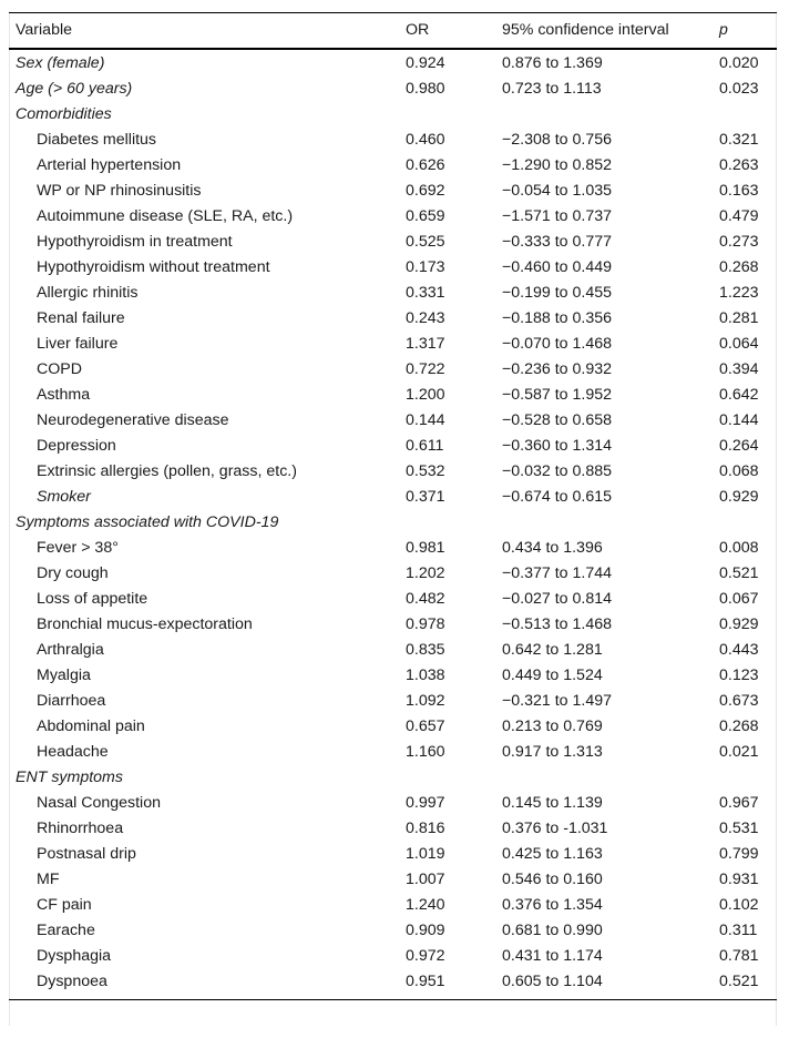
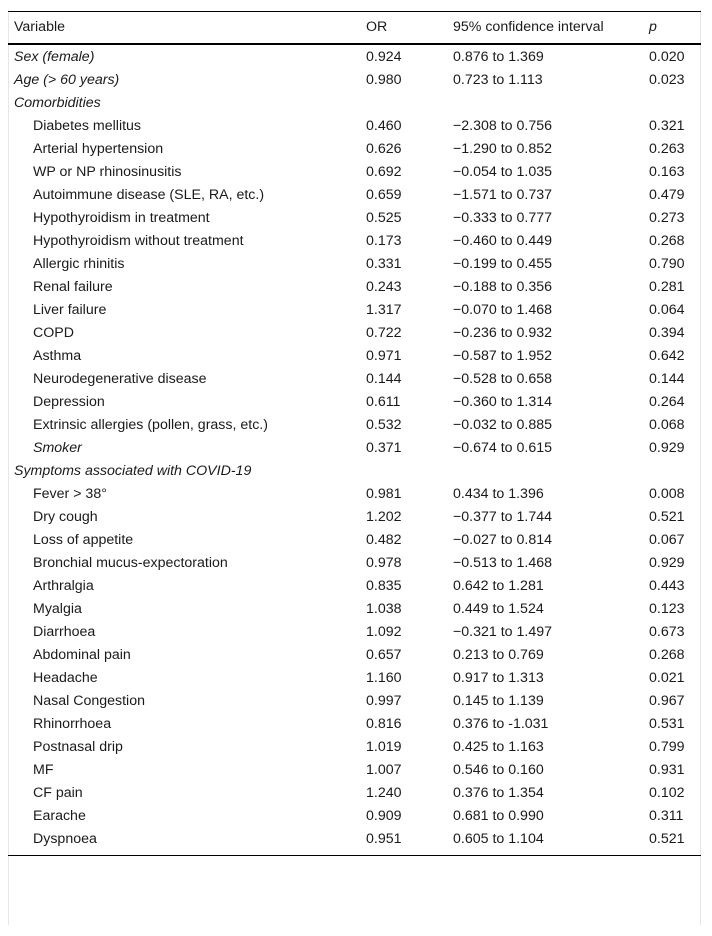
  Variable	OR	95% confidence interval	p
  Sex (female)	0.924	0.876 to 1.369	0.020
  Age (> 60 years)	0.980	0.723 to 1.113	0.023
  Comorbidities
  Diabetes mellitus	0.460	−2.308 to 0.756	0.321
  Arterial hypertension	0.626	−1.290 to 0.852	0.263
  WP or NP rhinosinusitis	0.692	−0.054 to 1.035	0.163
  Autoimmune disease (SLE, RA, etc.)	0.659	−1.571 to 0.737	0.479
  Hypothyroidism in treatment	0.525	−0.333 to 0.777	0.273
  Hypothyroidism without treatment	0.173	−0.460 to 0.449	0.268
- Allergic rhinitis	0.331	−0.199 to 0.455	1.223
+ Allergic rhinitis	0.331	−0.199 to 0.455	0.790
  Renal failure	0.243	−0.188 to 0.356	0.281
  Liver failure	1.317	−0.070 to 1.468	0.064
  COPD	0.722	−0.236 to 0.932	0.394
- Asthma	1.200	−0.587 to 1.952	0.642
+ Asthma	0.971	−0.587 to 1.952	0.642
  Neurodegenerative disease	0.144	−0.528 to 0.658	0.144
  Depression	0.611	−0.360 to 1.314	0.264
  Extrinsic allergies (pollen, grass, etc.)	0.532	−0.032 to 0.885	0.068
  Smoker	0.371	−0.674 to 0.615	0.929
  Symptoms associated with COVID-19
  Fever > 38°	0.981	0.434 to 1.396	0.008
  Dry cough	1.202	−0.377 to 1.744	0.521
  Loss of appetite	0.482	−0.027 to 0.814	0.067
  Bronchial mucus-expectoration	0.978	−0.513 to 1.468	0.929
  Arthralgia	0.835	0.642 to 1.281	0.443
  Myalgia	1.038	0.449 to 1.524	0.123
  Diarrhoea	1.092	−0.321 to 1.497	0.673
  Abdominal pain	0.657	0.213 to 0.769	0.268
  Headache	1.160	0.917 to 1.313	0.021
- ENT symptoms
  Nasal Congestion	0.997	0.145 to 1.139	0.967
  Rhinorrhoea	0.816	0.376 to -1.031	0.531
  Postnasal drip	1.019	0.425 to 1.163	0.799
  MF	1.007	0.546 to 0.160	0.931
  CF pain	1.240	0.376 to 1.354	0.102
  Earache	0.909	0.681 to 0.990	0.311
- Dysphagia	0.972	0.431 to 1.174	0.781
  Dyspnoea	0.951	0.605 to 1.104	0.521
